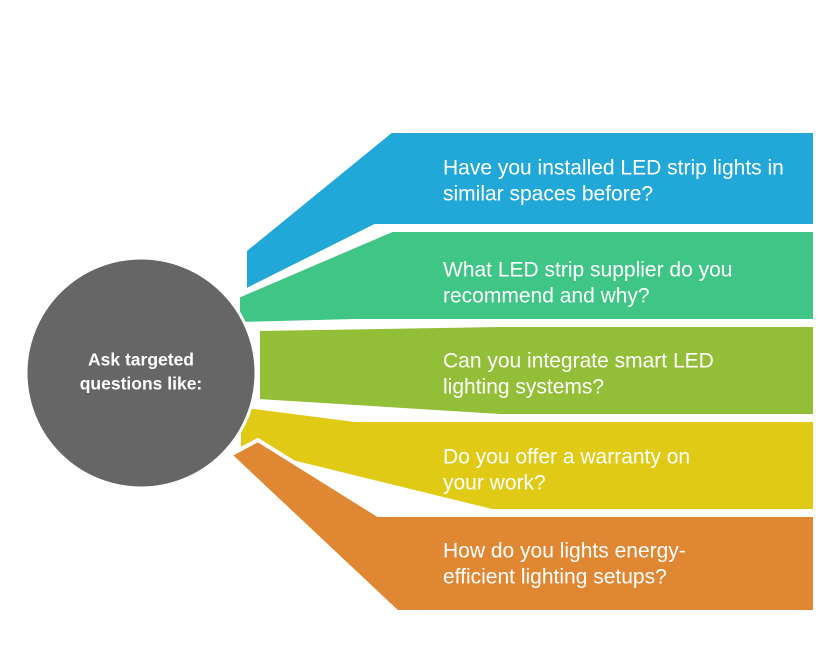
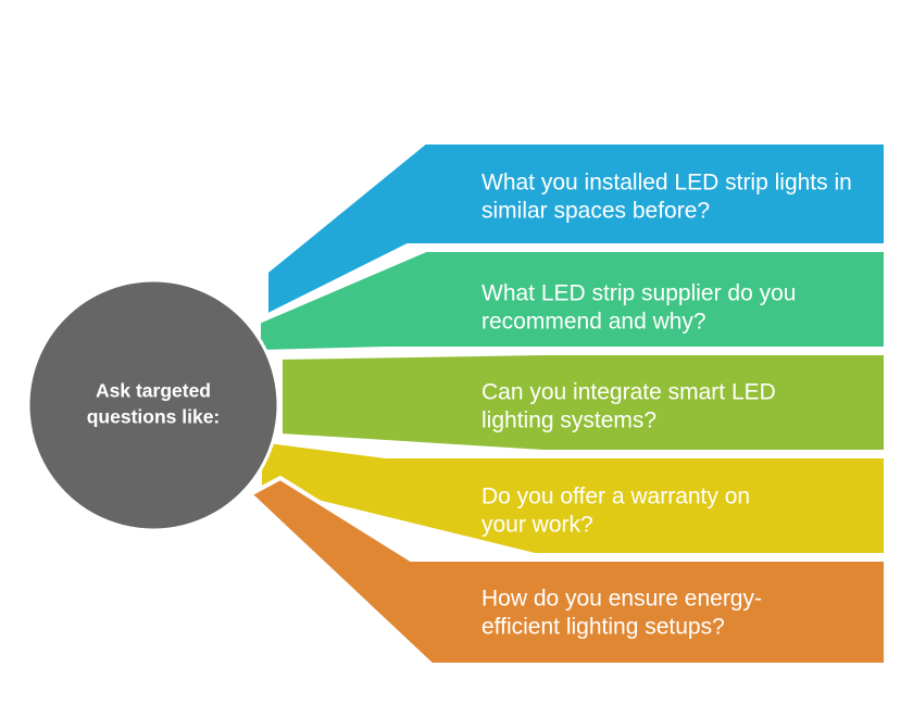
- Have you installed LED strip lights in
+ What you installed LED strip lights in
  similar spaces before?
  What LED strip supplier do you
  recommend and why?
  Can you integrate smart LED
  lighting systems?
  Do you offer a warranty on
  your work?
- How do you lights energy-
+ How do you ensure energy-
  efficient lighting setups?
  Ask targeted
  questions like:
